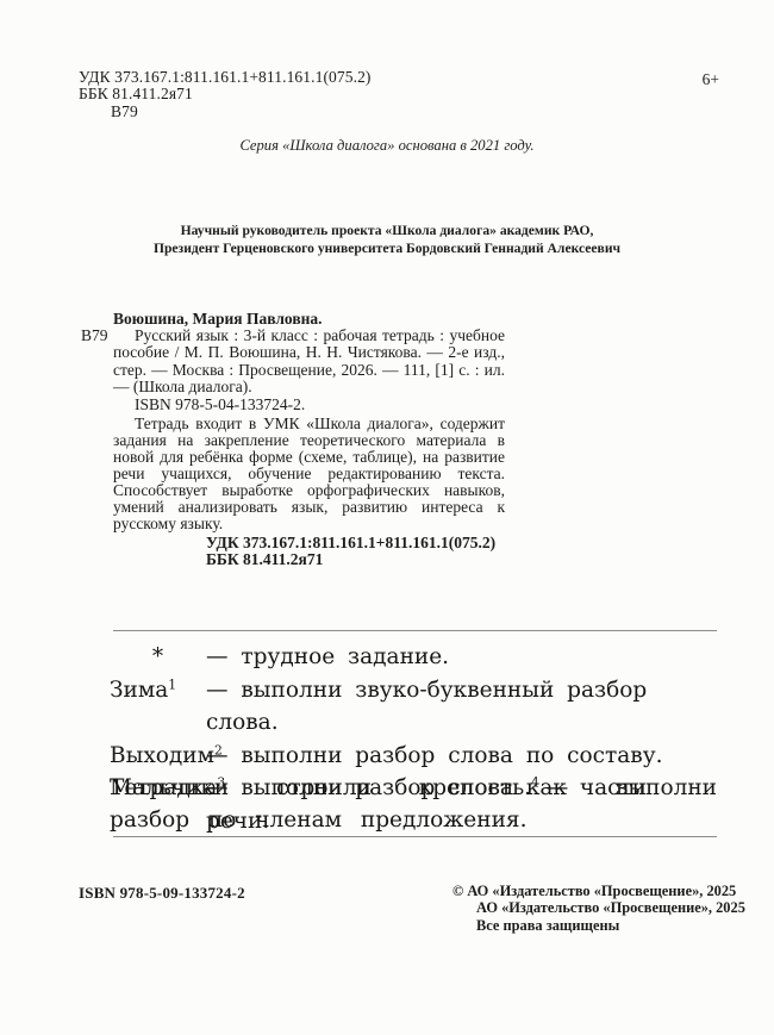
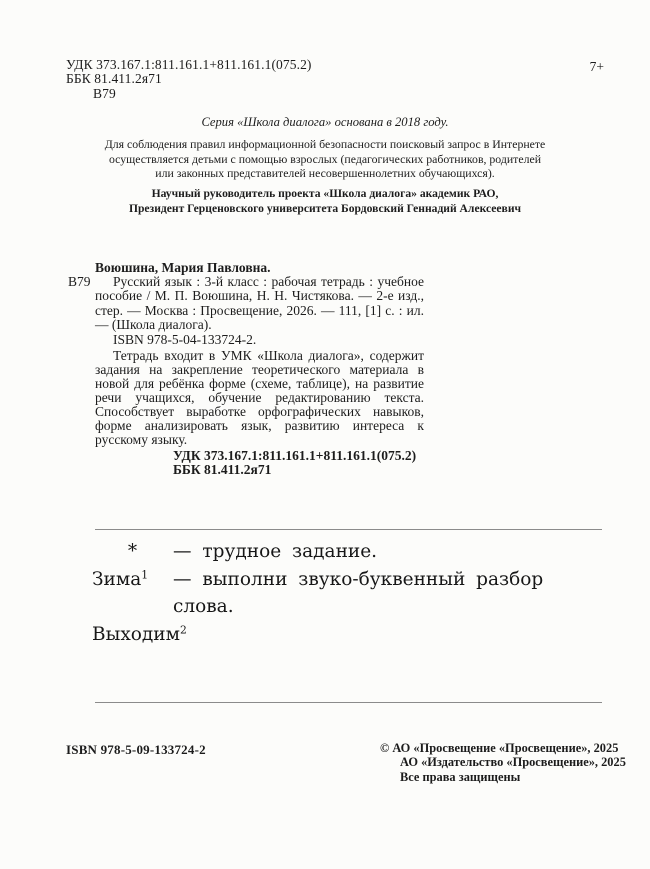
  УДК 373.167.1:811.161.1+811.161.1(075.2)
  ББК 81.411.2я71
  В79
- 6+
+ 7+
- Серия «Школа диалога» основана в 2021 году.
+ Серия «Школа диалога» основана в 2018 году.
+ Для соблюдения правил информационной безопасности поисковый запрос в Интернете
+ осуществляется детьми с помощью взрослых (педагогических работников, родителей
+ или законных представителей несовершеннолетних обучающихся).
  Научный руководитель проекта «Школа диалога» академик РАО,
  Президент Герценовского университета Бордовский Геннадий Алексеевич
  Воюшина, Мария Павловна.
  В79
  Русский язык : 3-й класс : рабочая тетрадь : учебное пособие / М. П. Воюшина, Н. Н. Чистякова. — 2-е изд., стер. — Москва : Просвещение, 2026. — 111, [1] с. : ил. — (Школа диалога).
  ISBN 978-5-04-133724-2.
- Тетрадь входит в УМК «Школа диалога», содержит задания на закрепление теоретического материала в новой для ребёнка форме (схеме, таблице), на развитие речи учащихся, обучение редактированию текста. Способствует выработке орфографических навыков, умений анализировать язык, развитию интереса к русскому языку.
+ Тетрадь входит в УМК «Школа диалога», содержит задания на закрепление теоретического материала в новой для ребёнка форме (схеме, таблице), на развитие речи учащихся, обучение редактированию текста. Способствует выработке орфографических навыков, форме анализировать язык, развитию интереса к русскому языку.
  УДК 373.167.1:811.161.1+811.161.1(075.2)
  ББК 81.411.2я71
  *
  — трудное задание.
  Зима1
  — выполни звуко-буквенный разбор слова.
  Выходим2
- — выполни разбор слова по составу.
- Тетрадка3
- — выполни разбор слова как части речи.
- Мальчики строили крепость.4 — выполни разбор по членам предложения.
  ISBN 978-5-09-133724-2
- © АО «Издательство «Просвещение», 2025
+ © АО «Просвещение «Просвещение», 2025
  АО «Издательство «Просвещение», 2025
  Все права защищены
